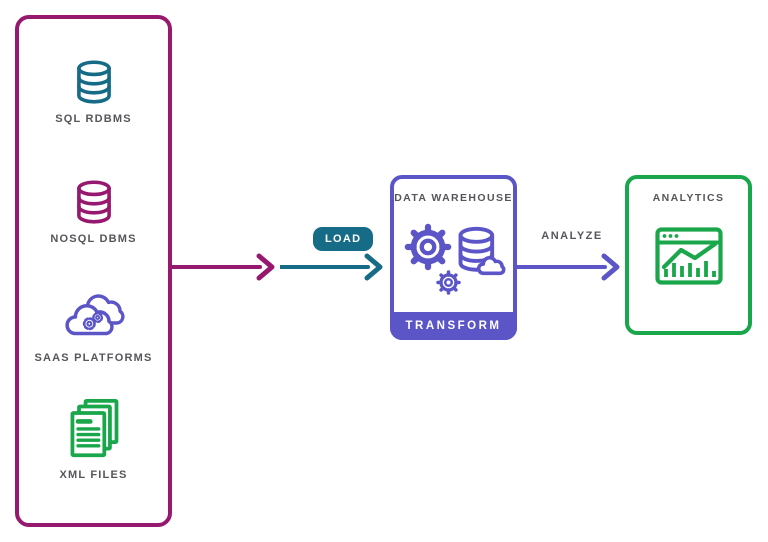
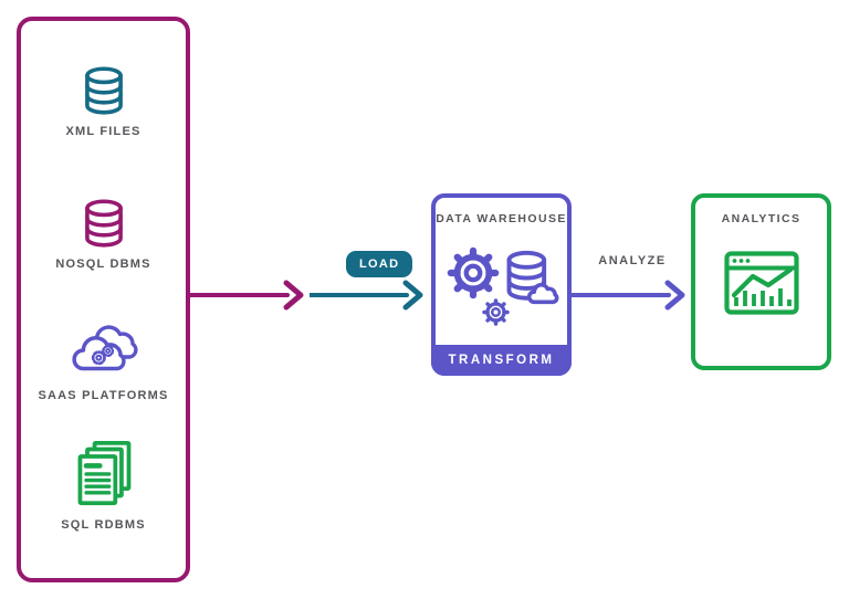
- SQL RDBMS
+ XML FILES
  NOSQL DBMS
  SAAS PLATFORMS
- XML FILES
+ SQL RDBMS
  LOAD
  DATA WAREHOUSE
  TRANSFORM
  ANALYZE
  ANALYTICS
